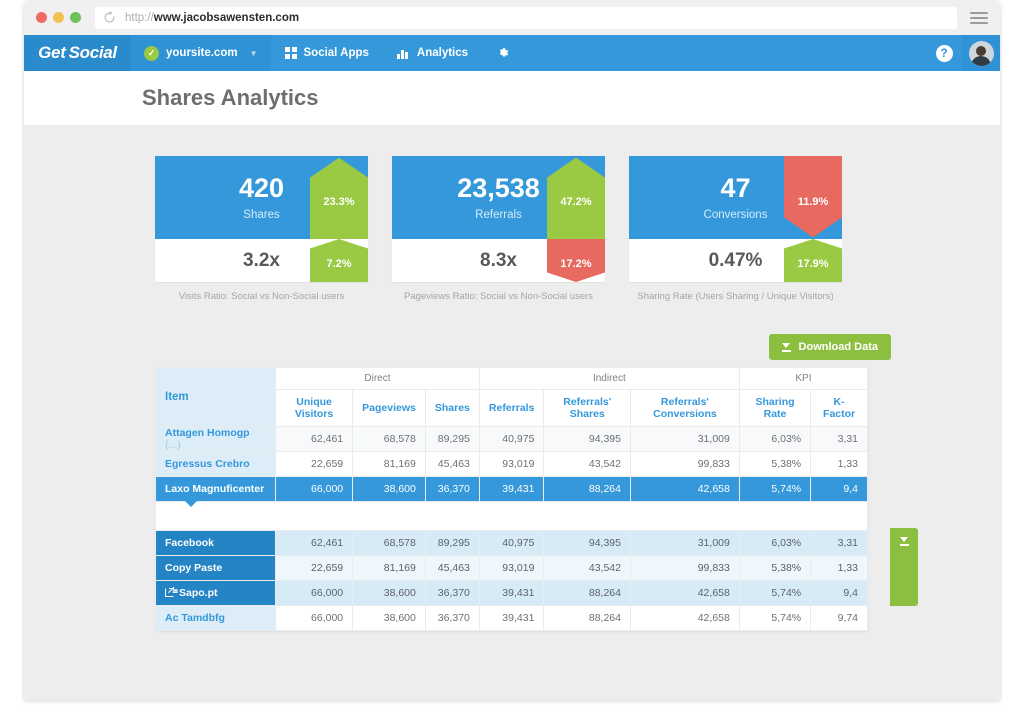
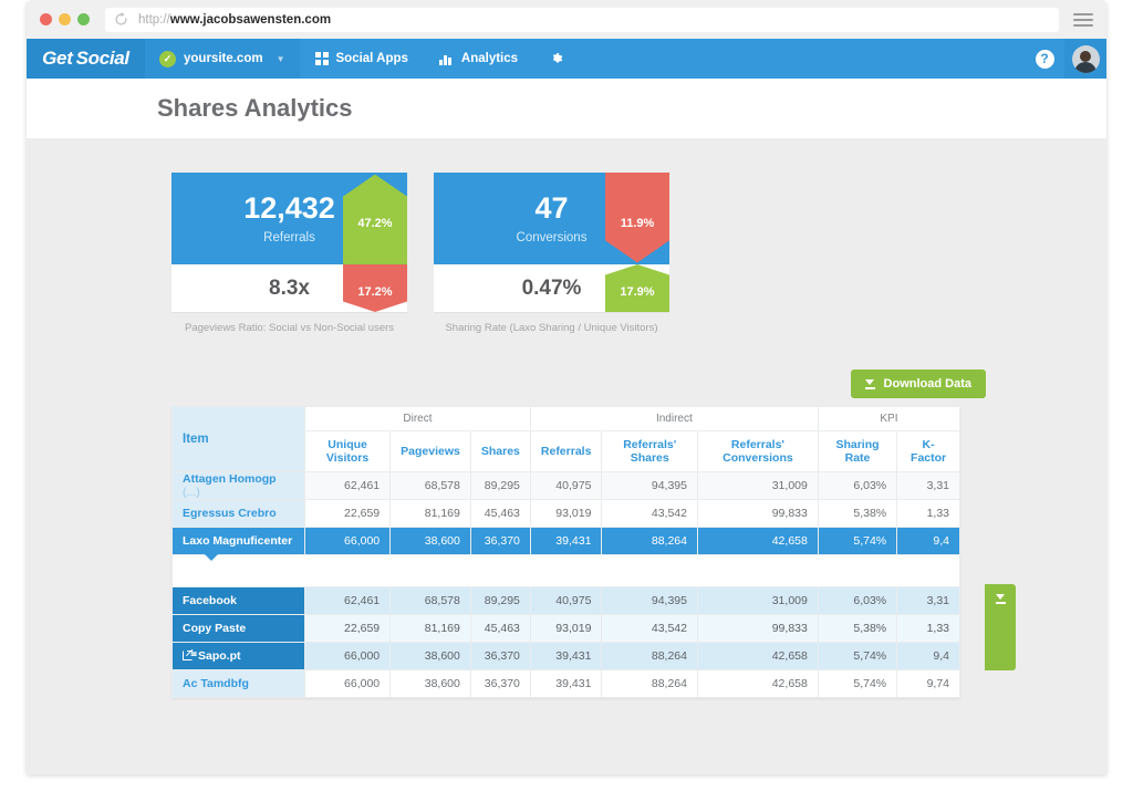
  http://
  www.jacobsawensten.com
  Get
  Social
  ✓
  yoursite.com
  ▼
  Social Apps
  Analytics
  ?
  Shares Analytics
- 420
- Shares
- 23.3%
- 3.2x
- 7.2%
- Visits Ratio: Social vs Non-Social users
- 23,538
+ 12,432
  Referrals
  47.2%
  8.3x
  17.2%
  Pageviews Ratio: Social vs Non-Social users
  47
  Conversions
  11.9%
  0.47%
  17.9%
- Sharing Rate (Users Sharing / Unique Visitors)
+ Sharing Rate (Laxo Sharing / Unique Visitors)
  Download Data
  Item	Direct	Indirect	KPI
  Unique Visitors	Pageviews	Shares	Referrals	Referrals' Shares	Referrals' Conversions	Sharing Rate	K-Factor
  Attagen Homogp (...)	62,461	68,578	89,295	40,975	94,395	31,009	6,03%	3,31
  Egressus Crebro	22,659	81,169	45,463	93,019	43,542	99,833	5,38%	1,33
  Laxo Magnuficenter	66,000	38,600	36,370	39,431	88,264	42,658	5,74%	9,4
  Facebook	62,461	68,578	89,295	40,975	94,395	31,009	6,03%	3,31
  Copy Paste	22,659	81,169	45,463	93,019	43,542	99,833	5,38%	1,33
  Sapo.pt	66,000	38,600	36,370	39,431	88,264	42,658	5,74%	9,4
  Ac Tamdbfg	66,000	38,600	36,370	39,431	88,264	42,658	5,74%	9,74
